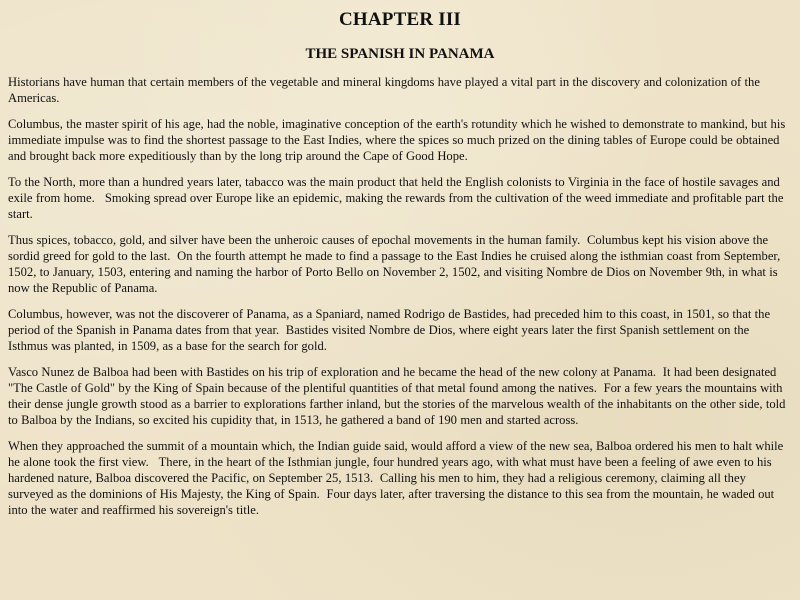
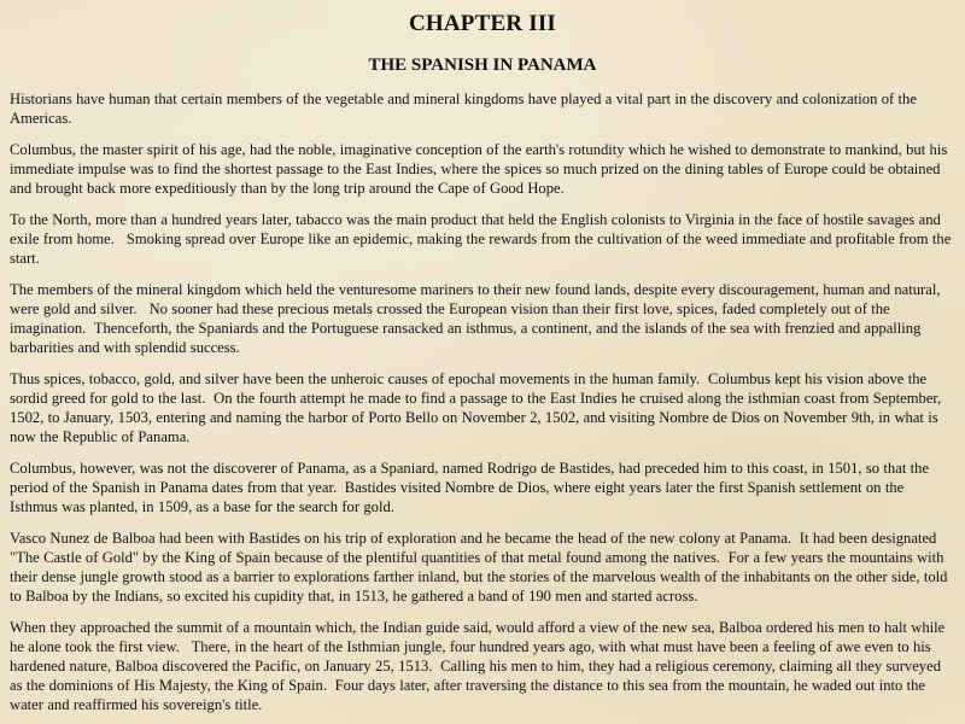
  CHAPTER III
  THE SPANISH IN PANAMA
  Historians have human that certain members of the vegetable and mineral kingdoms have played a vital part in the discovery and colonization of the Americas.
  Columbus, the master spirit of his age, had the noble, imaginative conception of the earth's rotundity which he wished to demonstrate to mankind, but his immediate impulse was to find the shortest passage to the East Indies, where the spices so much prized on the dining tables of Europe could be obtained and brought back more expeditiously than by the long trip around the Cape of Good Hope.
- To the North, more than a hundred years later, tabacco was the main product that held the English colonists to Virginia in the face of hostile savages and exile from home. Smoking spread over Europe like an epidemic, making the rewards from the cultivation of the weed immediate and profitable part the start.
+ To the North, more than a hundred years later, tabacco was the main product that held the English colonists to Virginia in the face of hostile savages and exile from home. Smoking spread over Europe like an epidemic, making the rewards from the cultivation of the weed immediate and profitable from the start.
+ The members of the mineral kingdom which held the venturesome mariners to their new found lands, despite every discouragement, human and natural, were gold and silver. No sooner had these precious metals crossed the European vision than their first love, spices, faded completely out of the imagination. Thenceforth, the Spaniards and the Portuguese ransacked an isthmus, a continent, and the islands of the sea with frenzied and appalling barbarities and with splendid success.
  Thus spices, tobacco, gold, and silver have been the unheroic causes of epochal movements in the human family. Columbus kept his vision above the sordid greed for gold to the last. On the fourth attempt he made to find a passage to the East Indies he cruised along the isthmian coast from September, 1502, to January, 1503, entering and naming the harbor of Porto Bello on November 2, 1502, and visiting Nombre de Dios on November 9th, in what is now the Republic of Panama.
  Columbus, however, was not the discoverer of Panama, as a Spaniard, named Rodrigo de Bastides, had preceded him to this coast, in 1501, so that the period of the Spanish in Panama dates from that year. Bastides visited Nombre de Dios, where eight years later the first Spanish settlement on the Isthmus was planted, in 1509, as a base for the search for gold.
  Vasco Nunez de Balboa had been with Bastides on his trip of exploration and he became the head of the new colony at Panama. It had been designated "The Castle of Gold" by the King of Spain because of the plentiful quantities of that metal found among the natives. For a few years the mountains with their dense jungle growth stood as a barrier to explorations farther inland, but the stories of the marvelous wealth of the inhabitants on the other side, told to Balboa by the Indians, so excited his cupidity that, in 1513, he gathered a band of 190 men and started across.
- When they approached the summit of a mountain which, the Indian guide said, would afford a view of the new sea, Balboa ordered his men to halt while he alone took the first view. There, in the heart of the Isthmian jungle, four hundred years ago, with what must have been a feeling of awe even to his hardened nature, Balboa discovered the Pacific, on September 25, 1513. Calling his men to him, they had a religious ceremony, claiming all they surveyed as the dominions of His Majesty, the King of Spain. Four days later, after traversing the distance to this sea from the mountain, he waded out into the water and reaffirmed his sovereign's title.
+ When they approached the summit of a mountain which, the Indian guide said, would afford a view of the new sea, Balboa ordered his men to halt while he alone took the first view. There, in the heart of the Isthmian jungle, four hundred years ago, with what must have been a feeling of awe even to his hardened nature, Balboa discovered the Pacific, on January 25, 1513. Calling his men to him, they had a religious ceremony, claiming all they surveyed as the dominions of His Majesty, the King of Spain. Four days later, after traversing the distance to this sea from the mountain, he waded out into the water and reaffirmed his sovereign's title.
